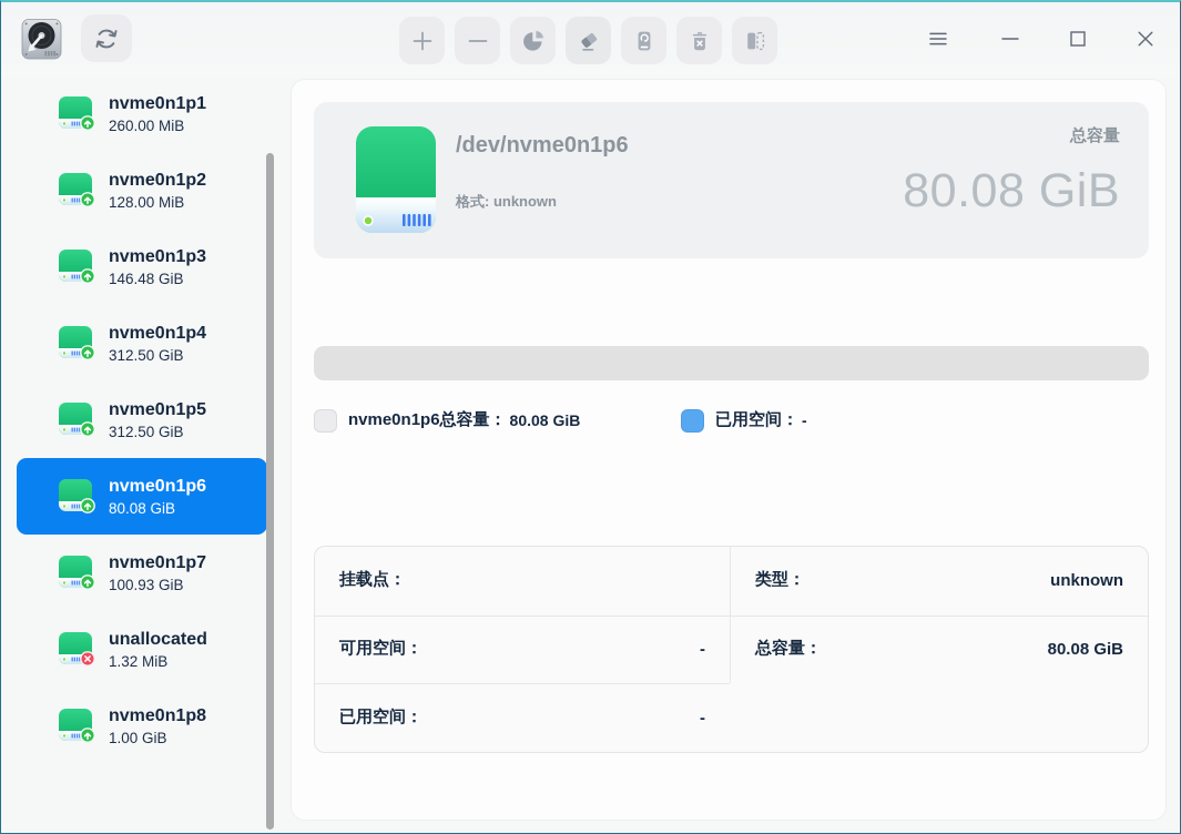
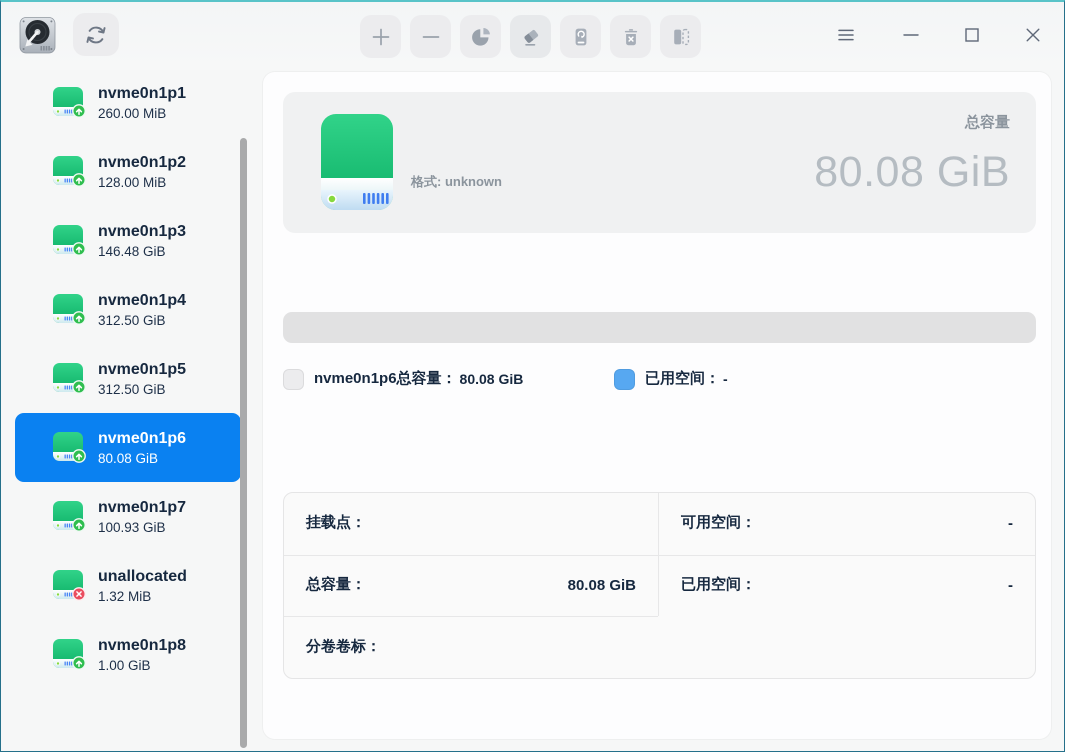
  nvme0n1p1
  260.00 MiB
  nvme0n1p2
  128.00 MiB
  nvme0n1p3
  146.48 GiB
  nvme0n1p4
  312.50 GiB
  nvme0n1p5
  312.50 GiB
  nvme0n1p6
  80.08 GiB
  nvme0n1p7
  100.93 GiB
  unallocated
  1.32 MiB
  nvme0n1p8
  1.00 GiB
- /dev/nvme0n1p6
  格式: unknown
  总容量
  80.08 GiB
  nvme0n1p6总容量：
  80.08 GiB
  已用空间：
  -
  挂载点：
- 类型：
- unknown
  可用空间：
  -
  总容量：
  80.08 GiB
  已用空间：
  -
+ 分卷卷标：
